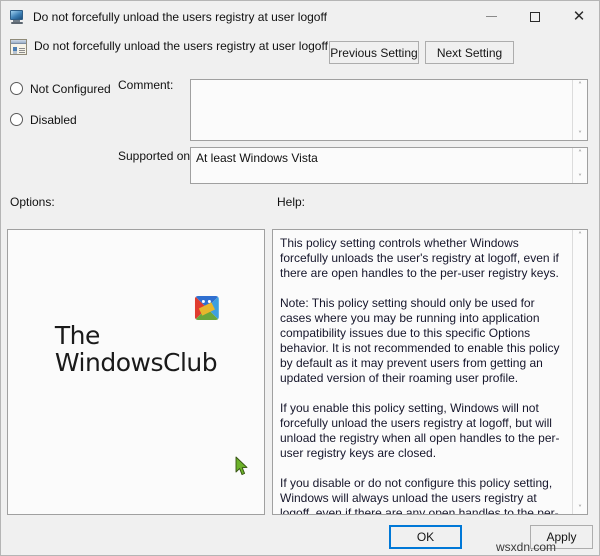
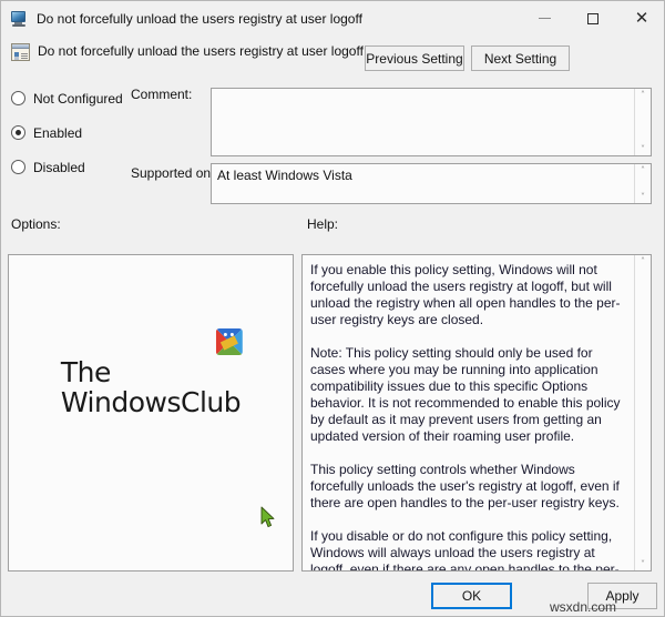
  Do not forcefully unload the users registry at user logoff
  ✕
  Do not forcefully unload the users registry at user logoff
  Previous Setting
  Next Setting
  Not Configured
+ Enabled
  Disabled
  Comment:
  ˄
  ˅
  Supported on
  At least Windows Vista
  ˄
  ˅
  Options:
  Help:
  The
  Windows
  Club
- This policy setting controls whether Windows forcefully unloads the user's registry at logoff, even if there are open handles to the per-user registry keys.
+ If you enable this policy setting, Windows will not forcefully unload the users registry at logoff, but will unload the registry when all open handles to the per-user registry keys are closed.
  Note: This policy setting should only be used for cases where you may be running into application compatibility issues due to this specific Options behavior. It is not recommended to enable this policy by default as it may prevent users from getting an updated version of their roaming user profile.
- If you enable this policy setting, Windows will not forcefully unload the users registry at logoff, but will unload the registry when all open handles to the per-user registry keys are closed.
+ This policy setting controls whether Windows forcefully unloads the user's registry at logoff, even if there are open handles to the per-user registry keys.
  If you disable or do not configure this policy setting, Windows will always unload the users registry at logoff, even if there are any open handles to the per-
  ˄
  ˅
  OK
  Apply
  wsxdn.com
